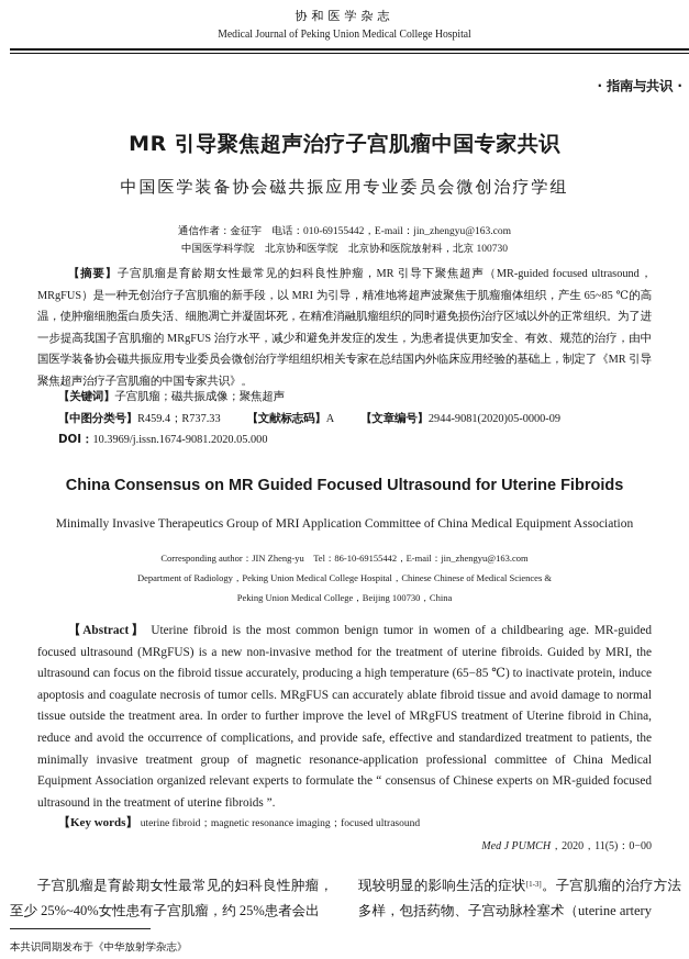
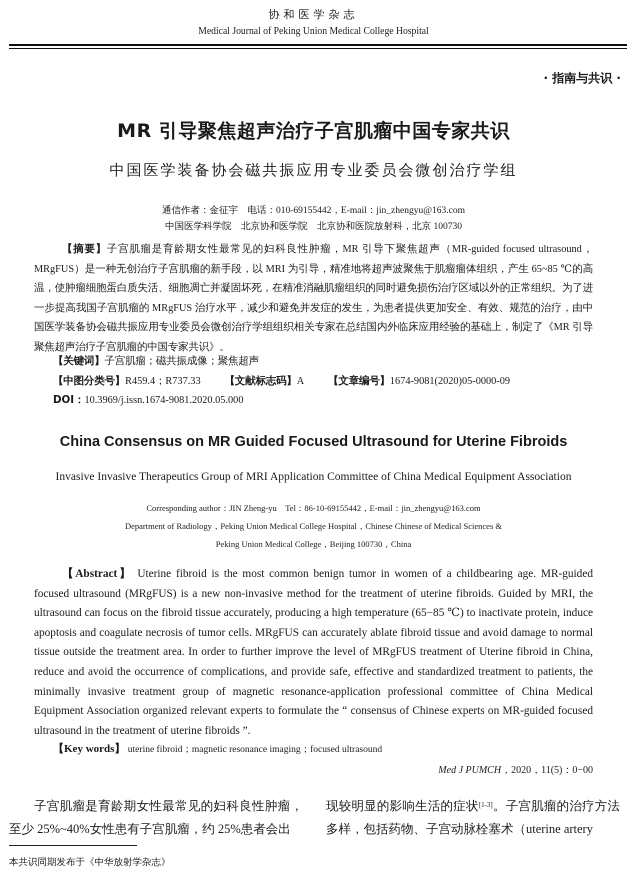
  协和医学杂志
  Medical Journal of Peking Union Medical College Hospital
  · 指南与共识 ·
  MR 引导聚焦超声治疗子宫肌瘤中国专家共识
  中国医学装备协会磁共振应用专业委员会微创治疗学组
  通信作者：金征宇 电话：010-69155442，E-mail：jin_zhengyu@163.com
  中国医学科学院 北京协和医学院 北京协和医院放射科，北京 100730
  【摘要】子宫肌瘤是育龄期女性最常见的妇科良性肿瘤，MR 引导下聚焦超声（MR-guided focused ultrasound，MRgFUS）是一种无创治疗子宫肌瘤的新手段，以 MRI 为引导，精准地将超声波聚焦于肌瘤瘤体组织，产生 65~85 ℃的高温，使肿瘤细胞蛋白质失活、细胞凋亡并凝固坏死，在精准消融肌瘤组织的同时避免损伤治疗区域以外的正常组织。为了进一步提高我国子宫肌瘤的 MRgFUS 治疗水平，减少和避免并发症的发生，为患者提供更加安全、有效、规范的治疗，由中国医学装备协会磁共振应用专业委员会微创治疗学组组织相关专家在总结国内外临床应用经验的基础上，制定了《MR 引导聚焦超声治疗子宫肌瘤的中国专家共识》。
  【关键词】子宫肌瘤；磁共振成像；聚焦超声
- 【中图分类号】R459.4；R737.33 【文献标志码】A 【文章编号】2944-9081(2020)05-0000-09
+ 【中图分类号】R459.4；R737.33 【文献标志码】A 【文章编号】1674-9081(2020)05-0000-09
  DOI：10.3969/j.issn.1674-9081.2020.05.000
  China Consensus on MR Guided Focused Ultrasound for Uterine Fibroids
- Minimally Invasive Therapeutics Group of MRI Application Committee of China Medical Equipment Association
+ Invasive Invasive Therapeutics Group of MRI Application Committee of China Medical Equipment Association
  Corresponding author：JIN Zheng-yu Tel：86-10-69155442，E-mail：jin_zhengyu@163.com
  Department of Radiology，Peking Union Medical College Hospital，Chinese Chinese of Medical Sciences &
  Peking Union Medical College，Beijing 100730，China
  【Abstract】 Uterine fibroid is the most common benign tumor in women of a childbearing age. MR-guided focused ultrasound (MRgFUS) is a new non-invasive method for the treatment of uterine fibroids. Guided by MRI, the ultrasound can focus on the fibroid tissue accurately, producing a high temperature (65−85 ℃) to inactivate protein, induce apoptosis and coagulate necrosis of tumor cells. MRgFUS can accurately ablate fibroid tissue and avoid damage to normal tissue outside the treatment area. In order to further improve the level of MRgFUS treatment of Uterine fibroid in China, reduce and avoid the occurrence of complications, and provide safe, effective and standardized treatment to patients, the minimally invasive treatment group of magnetic resonance-application professional committee of China Medical Equipment Association organized relevant experts to formulate the “ consensus of Chinese experts on MR-guided focused ultrasound in the treatment of uterine fibroids ”.
  【Key words】 uterine fibroid；magnetic resonance imaging；focused ultrasound
  Med J PUMCH，2020，11(5)：0−00
  子宫肌瘤是育龄期女性最常见的妇科良性肿瘤，至少 25%~40%女性患有子宫肌瘤，约 25%患者会出
  现较明显的影响生活的症状[1-3]。子宫肌瘤的治疗方法多样，包括药物、子宫动脉栓塞术（uterine artery
  本共识同期发布于《中华放射学杂志》
